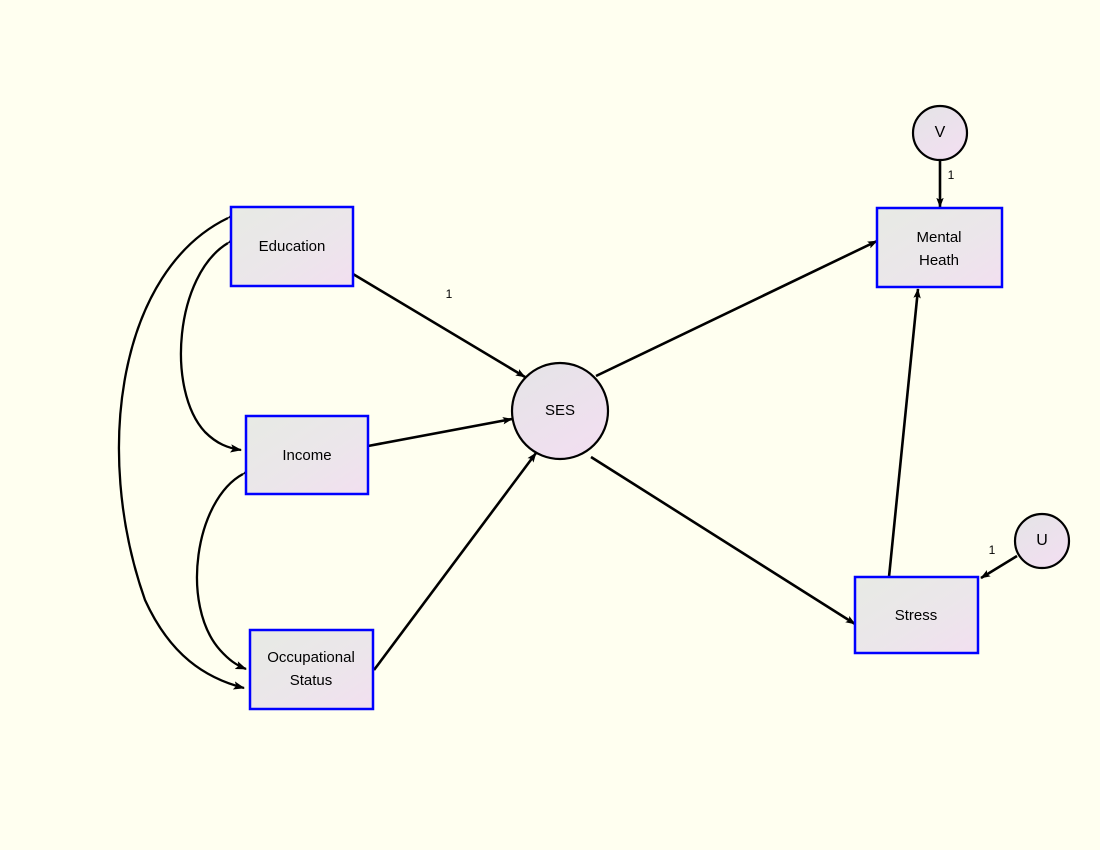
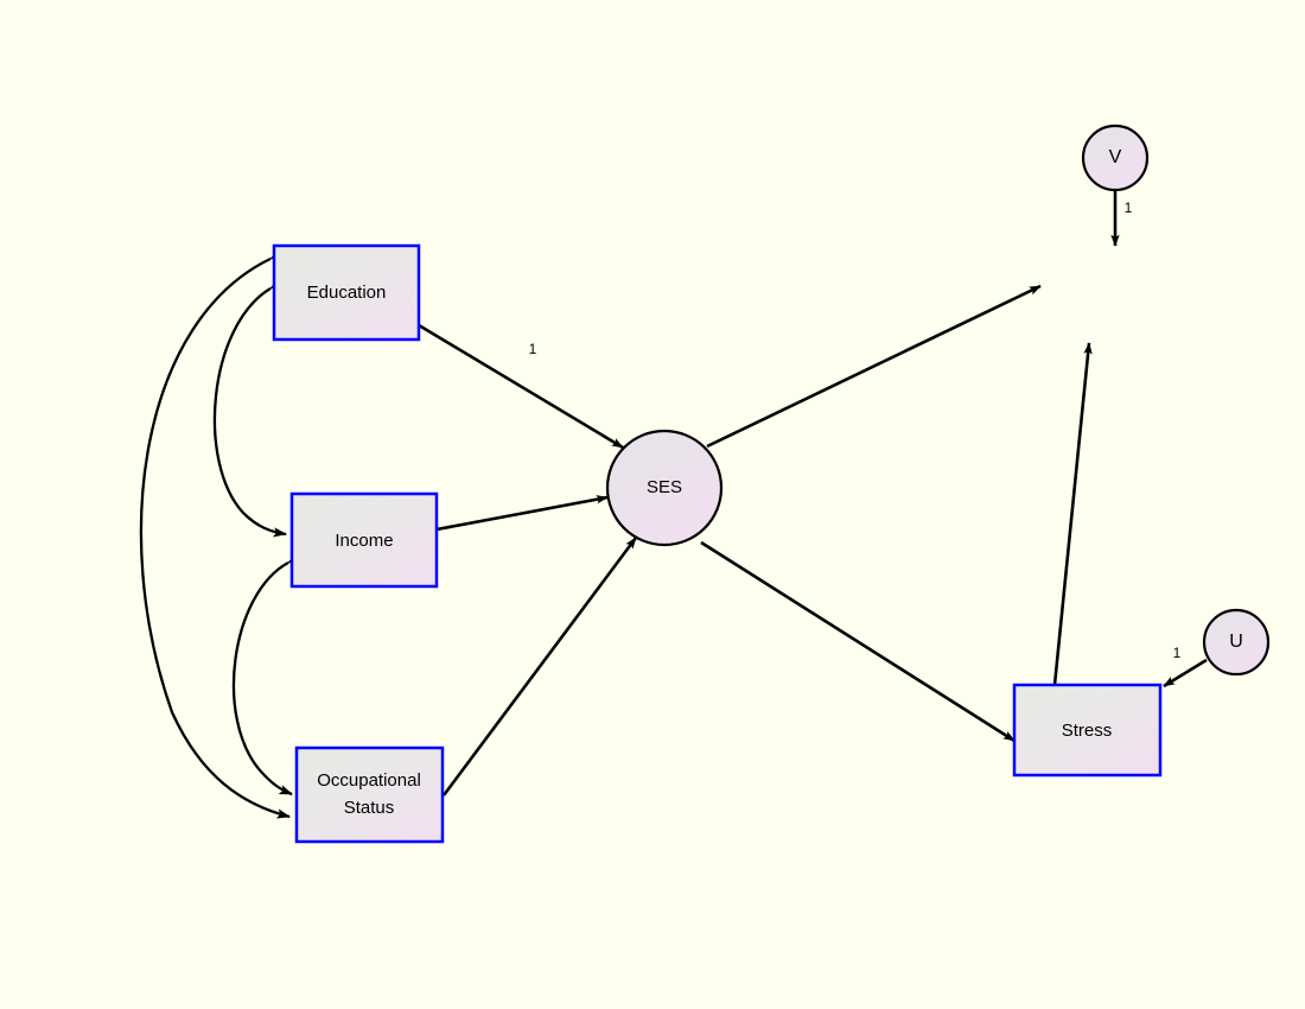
  Education
  Income
  Occupational
  Status
- Mental
- Heath
  Stress
  SES
  V
  U
  1
  1
  1
